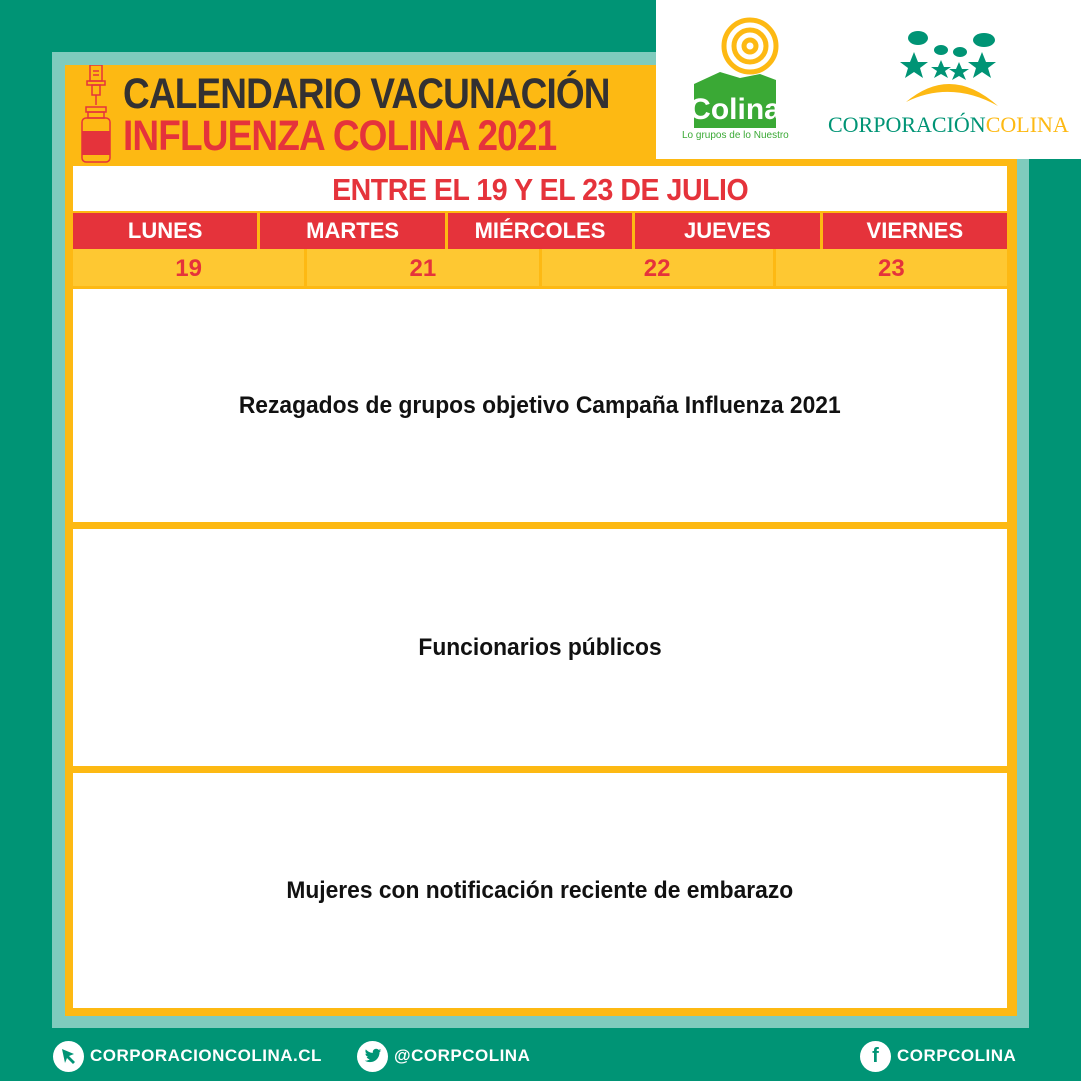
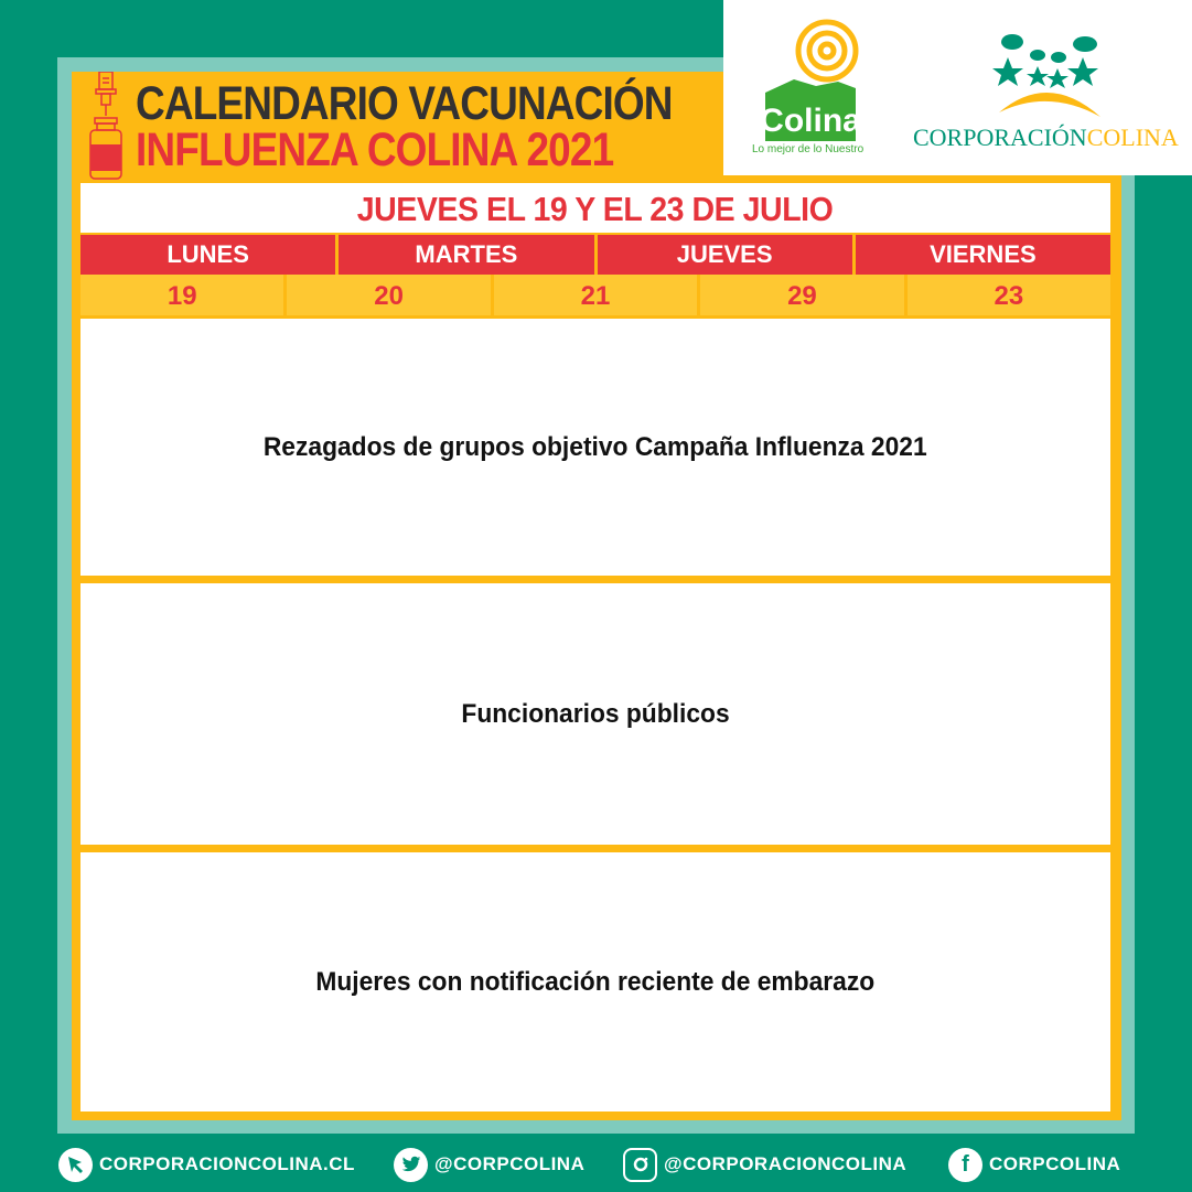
  CALENDARIO VACUNACIÓN
  INFLUENZA COLINA 2021
  Colina
- Lo grupos de lo Nuestro
+ Lo mejor de lo Nuestro
  CORPORACIÓNCOLINA
- ENTRE EL 19 Y EL 23 DE JULIO
+ JUEVES EL 19 Y EL 23 DE JULIO
  LUNES
  MARTES
- MIÉRCOLES
  JUEVES
  VIERNES
  19
+ 20
  21
- 22
+ 29
  23
  Rezagados de grupos objetivo Campaña Influenza 2021
  Funcionarios públicos
  Mujeres con notificación reciente de embarazo
  CORPORACIONCOLINA.CL
  @CORPCOLINA
+ @CORPORACIONCOLINA
  f
  CORPCOLINA
